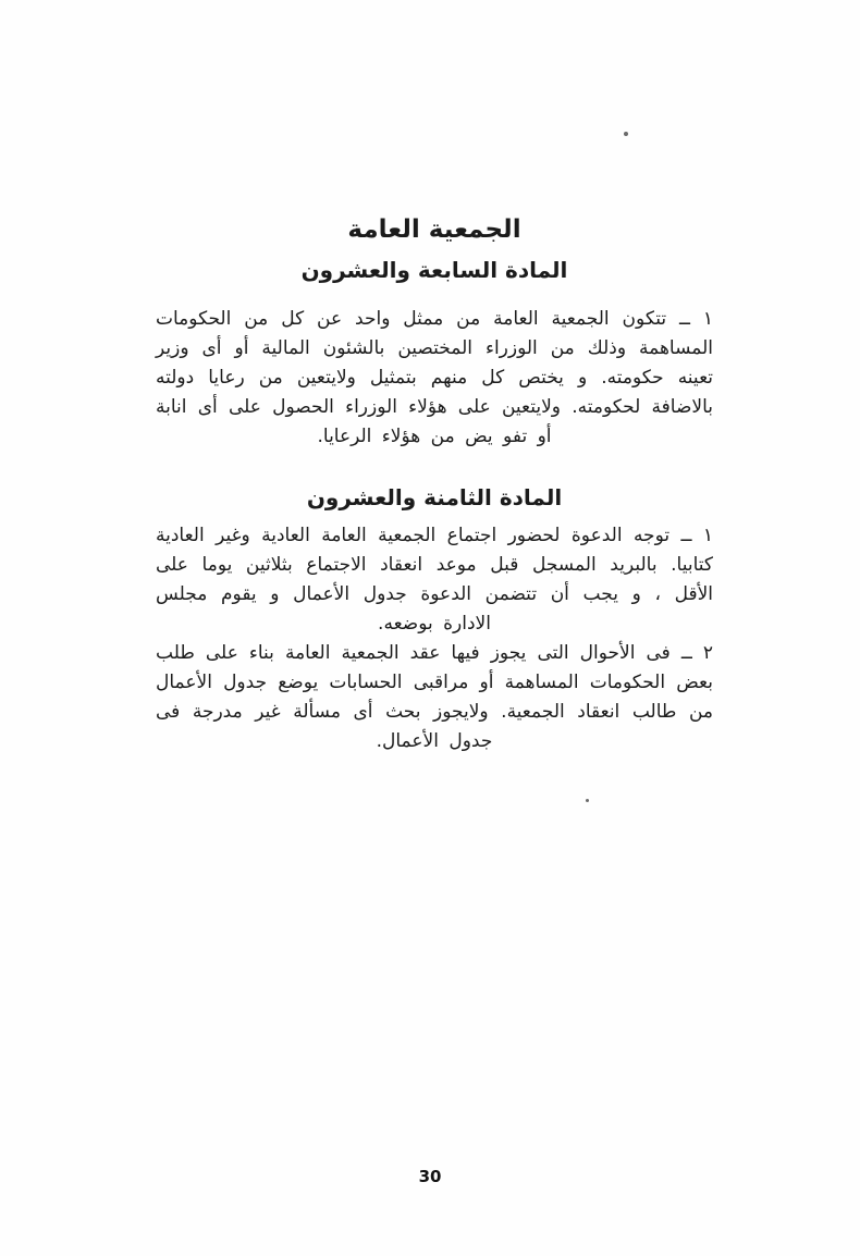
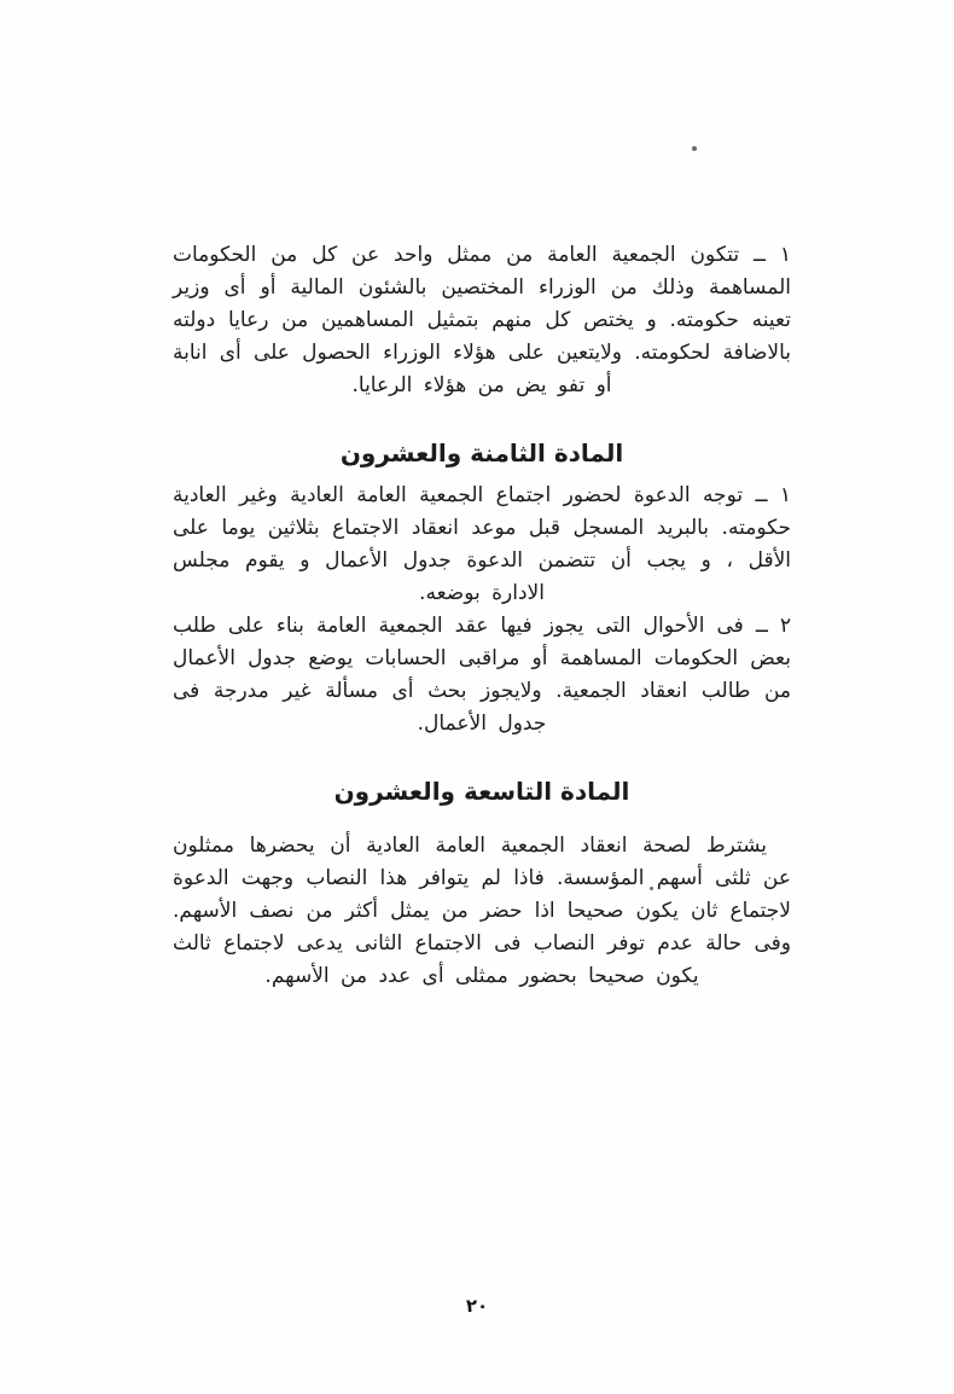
- الجمعية العامة
- المادة السابعة والعشرون
- ١ ــتتكون الجمعية العامة من ممثل واحد عن كل من الحكومات المساهمة وذلك من الوزراء المختصين بالشئون المالية أو أى وزير تعينه حكومته. و يختص كل منهم بتمثيل ولايتعين من رعايا دولته بالاضافة لحكومته. ولايتعين على هؤلاء الوزراء الحصول على أى انابة أو تفو يض من هؤلاء الرعايا.
+ ١ ــتتكون الجمعية العامة من ممثل واحد عن كل من الحكومات المساهمة وذلك من الوزراء المختصين بالشئون المالية أو أى وزير تعينه حكومته. و يختص كل منهم بتمثيل المساهمين من رعايا دولته بالاضافة لحكومته. ولايتعين على هؤلاء الوزراء الحصول على أى انابة أو تفو يض من هؤلاء الرعايا.
  المادة الثامنة والعشرون
- ١ ــتوجه الدعوة لحضور اجتماع الجمعية العامة العادية وغير العادية كتابيا. بالبريد المسجل قبل موعد انعقاد الاجتماع بثلاثين يوما على الأقل ، و يجب أن تتضمن الدعوة جدول الأعمال و يقوم مجلس الادارة بوضعه.
+ ١ ــتوجه الدعوة لحضور اجتماع الجمعية العامة العادية وغير العادية حكومته. بالبريد المسجل قبل موعد انعقاد الاجتماع بثلاثين يوما على الأقل ، و يجب أن تتضمن الدعوة جدول الأعمال و يقوم مجلس الادارة بوضعه.
  ٢ ــفى الأحوال التى يجوز فيها عقد الجمعية العامة بناء على طلب بعض الحكومات المساهمة أو مراقبى الحسابات يوضع جدول الأعمال من طالب انعقاد الجمعية. ولايجوز بحث أى مسألة غير مدرجة فى جدول الأعمال.
+ المادة التاسعة والعشرون
+ يشترط لصحة انعقاد الجمعية العامة العادية أن يحضرها ممثلون عن ثلثى أسهم المؤسسة. فاذا لم يتوافر هذا النصاب وجهت الدعوة لاجتماع ثان يكون صحيحا اذا حضر من يمثل أكثر من نصف الأسهم. وفى حالة عدم توفر النصاب فى الاجتماع الثانى يدعى لاجتماع ثالث يكون صحيحا بحضور ممثلى أى عدد من الأسهم.
- 30
+ ٢٠
